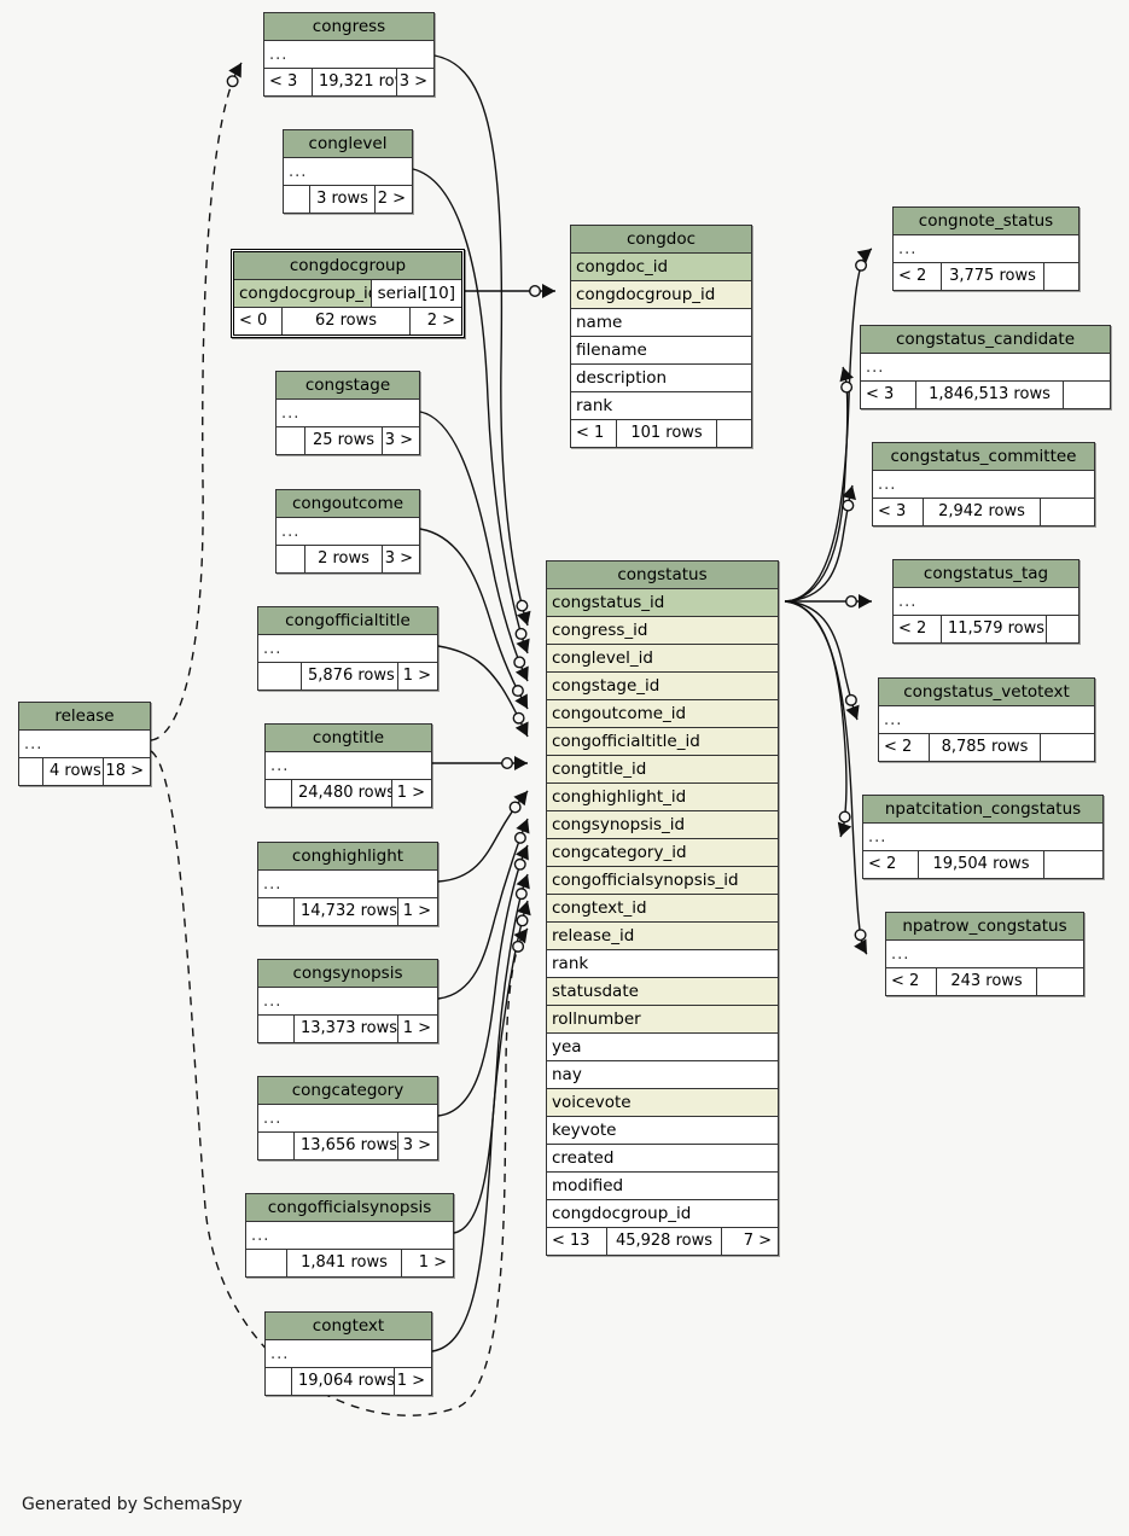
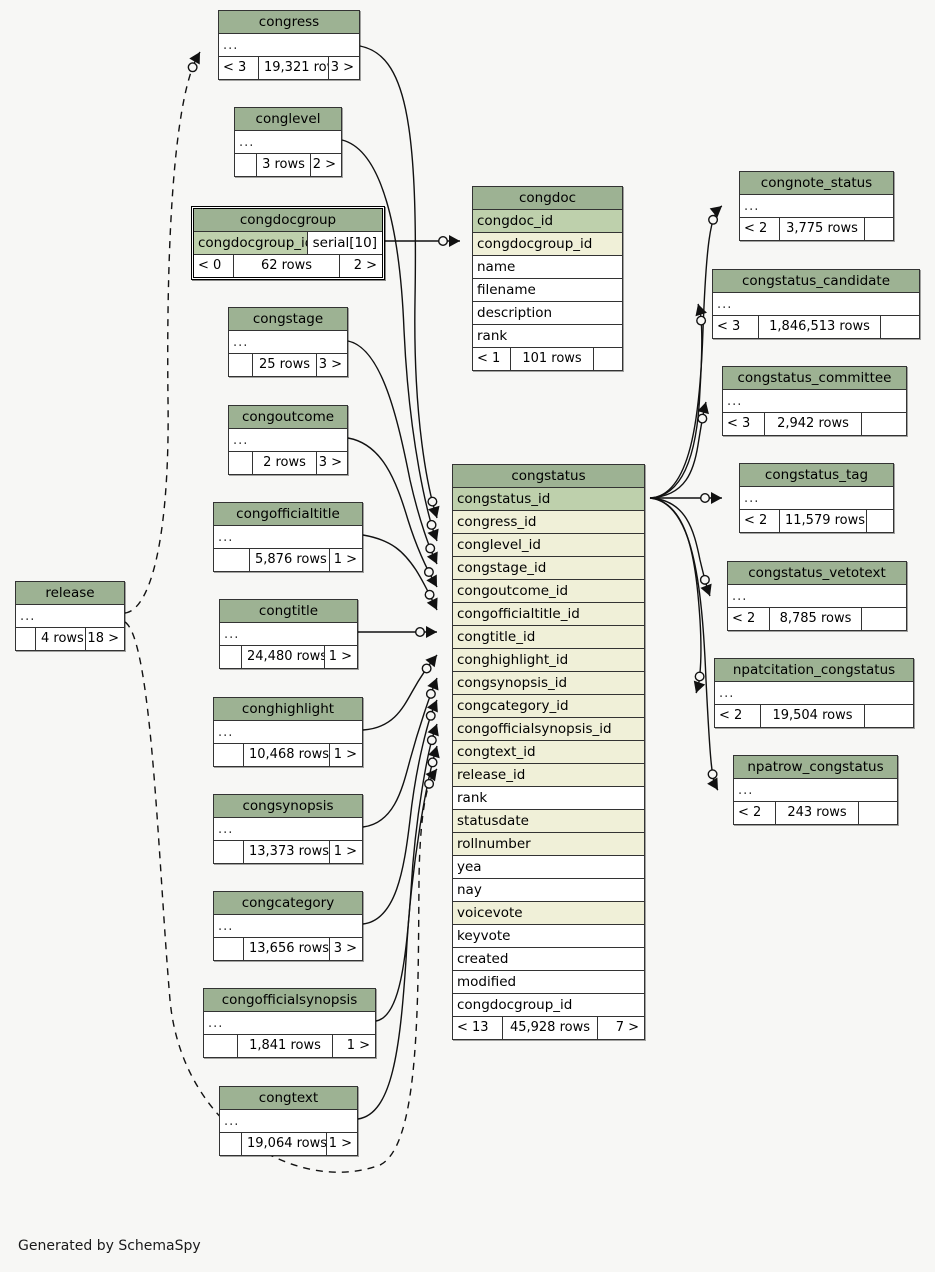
  congress
  ...
  < 3
  19,321 ro
  3 >
  conglevel
  ...
  3 rows
  2 >
  congdocgroup
  congdocgroup_i
  serial[10]
  < 0
  62 rows
  2 >
  congdoc
  congdoc_id
  congdocgroup_id
  name
  filename
  description
  rank
  < 1
  101 rows
  congstage
  ...
  25 rows
  3 >
  congoutcome
  ...
  2 rows
  3 >
  congofficialtitle
  ...
  5,876 rows
  1 >
  congtitle
  ...
  24,480 rows
  1 >
  conghighlight
  ...
- 14,732 rows
+ 10,468 rows
  1 >
  congsynopsis
  ...
  13,373 rows
  1 >
  congcategory
  ...
  13,656 rows
  3 >
  congofficialsynopsis
  ...
  1,841 rows
  1 >
  congtext
  ...
  19,064 rows
  1 >
  release
  ...
  4 rows
  18 >
  congstatus
  congstatus_id
  congress_id
  conglevel_id
  congstage_id
  congoutcome_id
  congofficialtitle_id
  congtitle_id
  conghighlight_id
  congsynopsis_id
  congcategory_id
  congofficialsynopsis_id
  congtext_id
  release_id
  rank
  statusdate
  rollnumber
  yea
  nay
  voicevote
  keyvote
  created
  modified
  congdocgroup_id
  < 13
  45,928 rows
  7 >
  congnote_status
  ...
  < 2
  3,775 rows
  congstatus_candidate
  ...
  < 3
  1,846,513 rows
  congstatus_committee
  ...
  < 3
  2,942 rows
  congstatus_tag
  ...
  < 2
  11,579 rows
  congstatus_vetotext
  ...
  < 2
  8,785 rows
  npatcitation_congstatus
  ...
  < 2
  19,504 rows
  npatrow_congstatus
  ...
  < 2
  243 rows
  Generated by SchemaSpy
